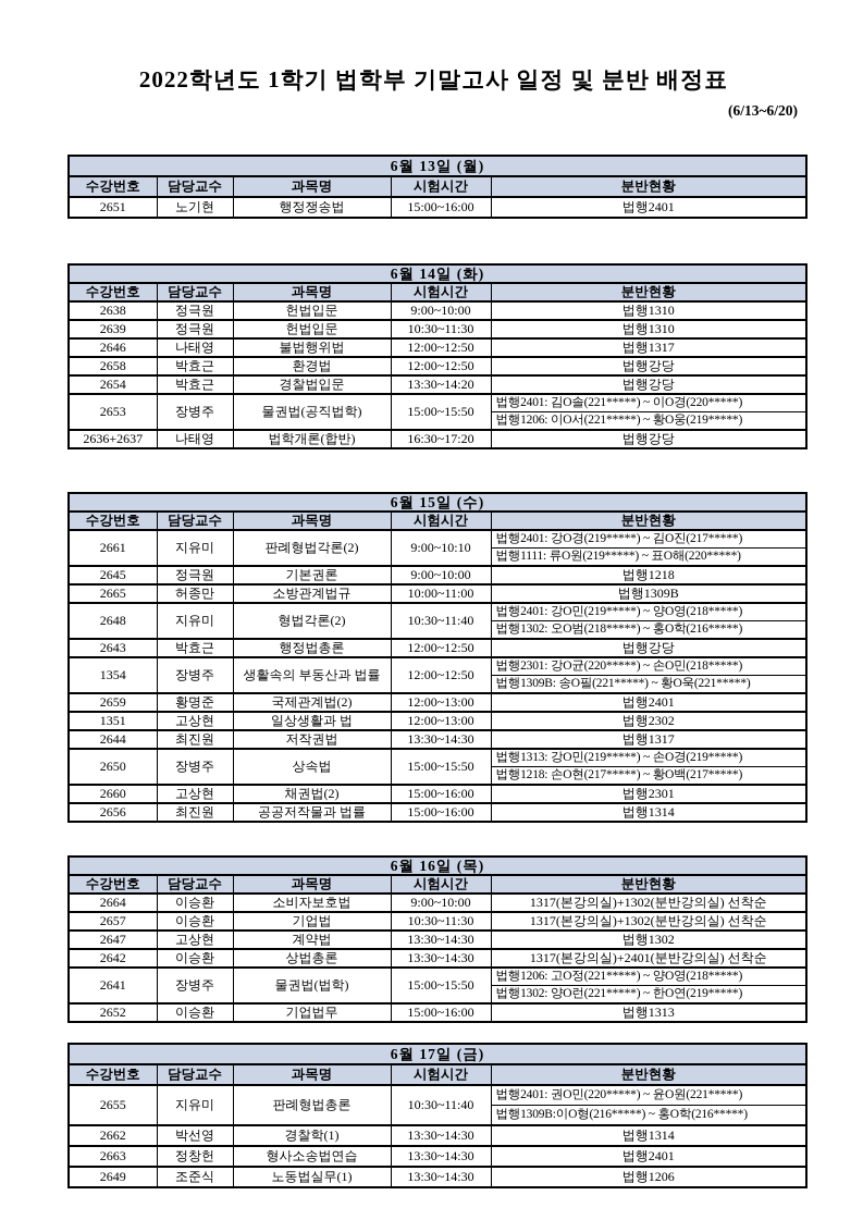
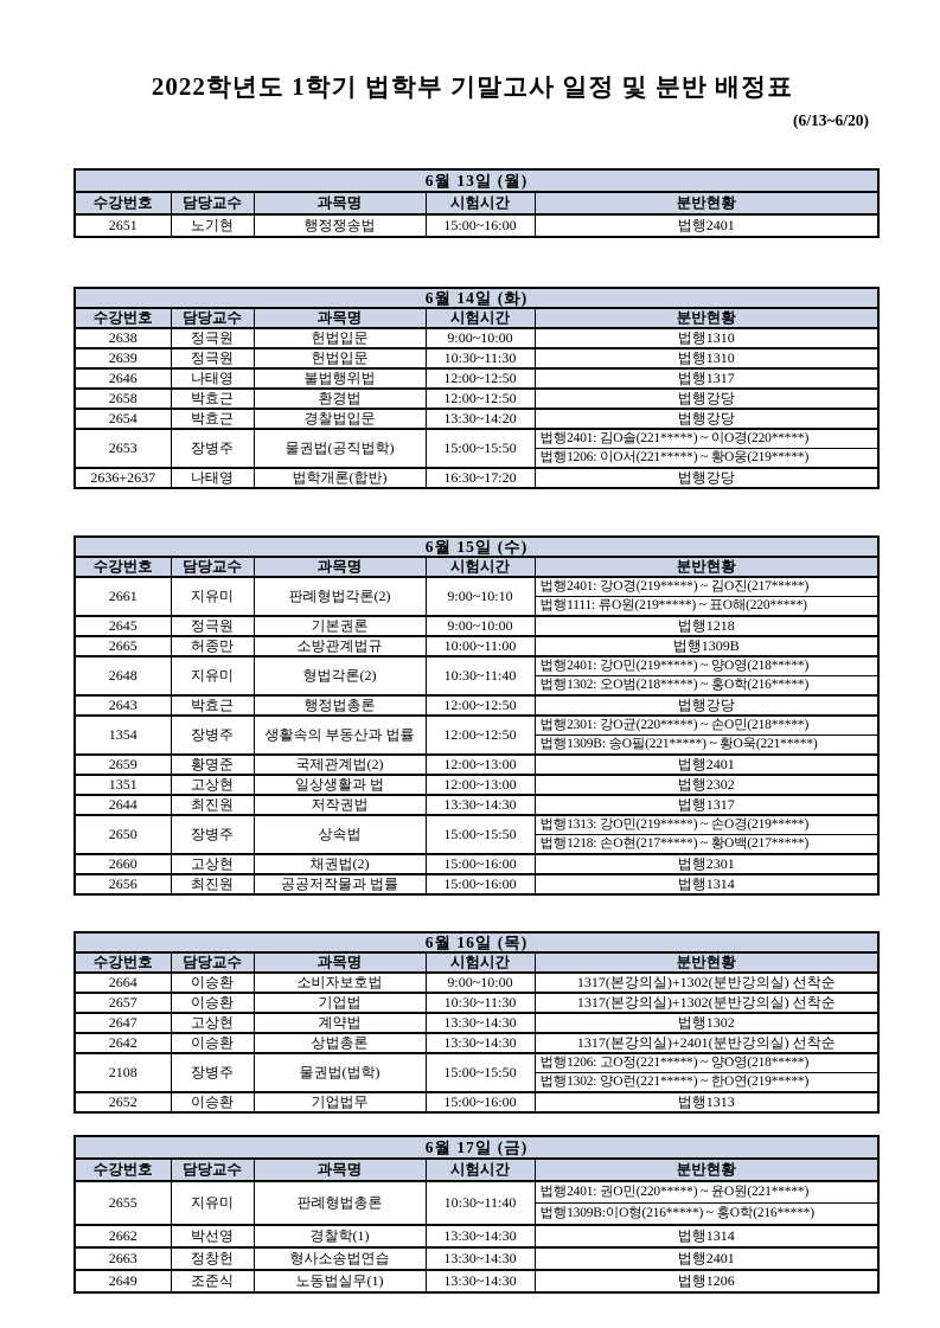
  2022학년도 1학기 법학부 기말고사 일정 및 분반 배정표
  (6/13~6/20)
  6월 13일 (월)
  수강번호	담당교수	과목명	시험시간	분반현황
  2651	노기현	행정쟁송법	15:00~16:00	법행2401
  6월 14일 (화)
  수강번호	담당교수	과목명	시험시간	분반현황
  2638	정극원	헌법입문	9:00~10:00	법행1310
  2639	정극원	헌법입문	10:30~11:30	법행1310
  2646	나태영	불법행위법	12:00~12:50	법행1317
  2658	박효근	환경법	12:00~12:50	법행강당
  2654	박효근	경찰법입문	13:30~14:20	법행강당
  2653	장병주	물권법(공직법학)	15:00~15:50	법행2401: 김O솔(221*****) ~ 이O경(220*****)
  법행1206: 이O서(221*****) ~ 황O웅(219*****)
  2636+2637	나태영	법학개론(합반)	16:30~17:20	법행강당
  6월 15일 (수)
  수강번호	담당교수	과목명	시험시간	분반현황
  2661	지유미	판례형법각론(2)	9:00~10:10	법행2401: 강O경(219*****) ~ 김O진(217*****)
  법행1111: 류O원(219*****) ~ 표O해(220*****)
  2645	정극원	기본권론	9:00~10:00	법행1218
  2665	허종만	소방관계법규	10:00~11:00	법행1309B
  2648	지유미	형법각론(2)	10:30~11:40	법행2401: 강O민(219*****) ~ 양O영(218*****)
  법행1302: 오O범(218*****) ~ 홍O학(216*****)
  2643	박효근	행정법총론	12:00~12:50	법행강당
  1354	장병주	생활속의 부동산과 법률	12:00~12:50	법행2301: 강O균(220*****) ~ 손O민(218*****)
  법행1309B: 송O필(221*****) ~ 황O욱(221*****)
  2659	황명준	국제관계법(2)	12:00~13:00	법행2401
  1351	고상현	일상생활과 법	12:00~13:00	법행2302
  2644	최진원	저작권법	13:30~14:30	법행1317
  2650	장병주	상속법	15:00~15:50	법행1313: 강O민(219*****) ~ 손O경(219*****)
  법행1218: 손O현(217*****) ~ 황O백(217*****)
  2660	고상현	채권법(2)	15:00~16:00	법행2301
  2656	최진원	공공저작물과 법률	15:00~16:00	법행1314
  6월 16일 (목)
  수강번호	담당교수	과목명	시험시간	분반현황
  2664	이승환	소비자보호법	9:00~10:00	1317(본강의실)+1302(분반강의실) 선착순
  2657	이승환	기업법	10:30~11:30	1317(본강의실)+1302(분반강의실) 선착순
  2647	고상현	계약법	13:30~14:30	법행1302
  2642	이승환	상법총론	13:30~14:30	1317(본강의실)+2401(분반강의실) 선착순
- 2641	장병주	물권법(법학)	15:00~15:50	법행1206: 고O정(221*****) ~ 양O영(218*****)
+ 2108	장병주	물권법(법학)	15:00~15:50	법행1206: 고O정(221*****) ~ 양O영(218*****)
  법행1302: 양O런(221*****) ~ 한O연(219*****)
  2652	이승환	기업법무	15:00~16:00	법행1313
  6월 17일 (금)
  수강번호	담당교수	과목명	시험시간	분반현황
  2655	지유미	판례형법총론	10:30~11:40	법행2401: 권O민(220*****) ~ 윤O원(221*****)
  법행1309B:이O형(216*****) ~ 홍O학(216*****)
  2662	박선영	경찰학(1)	13:30~14:30	법행1314
  2663	정창헌	형사소송법연습	13:30~14:30	법행2401
  2649	조준식	노동법실무(1)	13:30~14:30	법행1206
